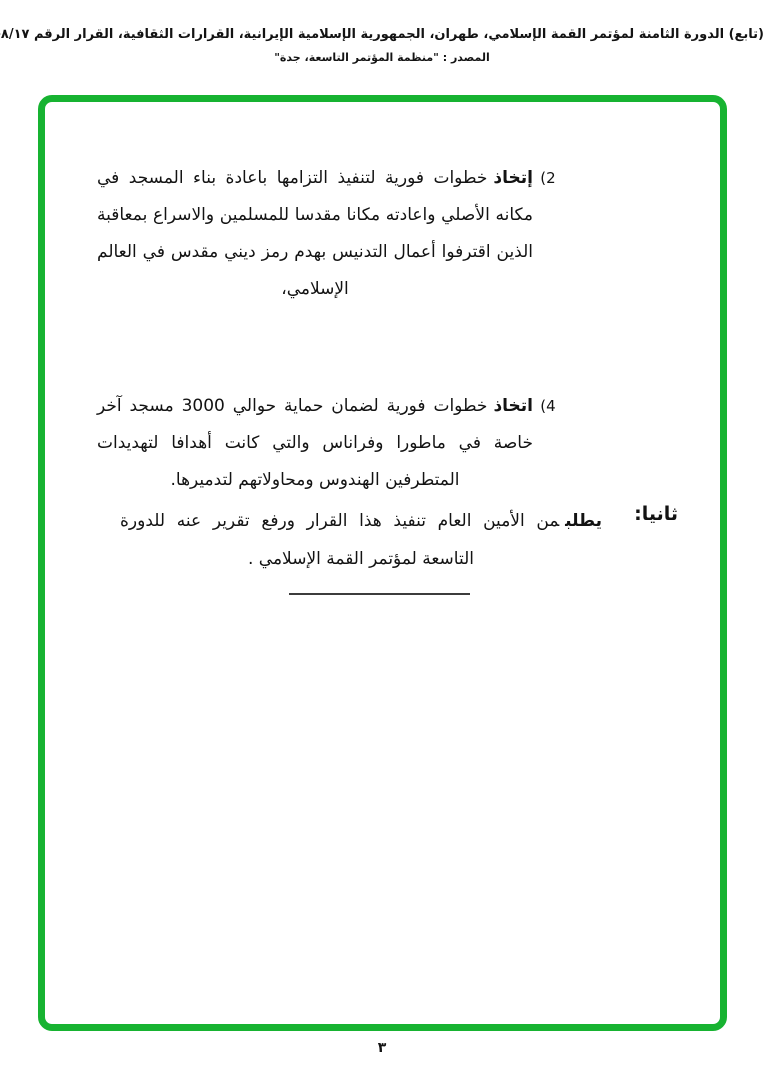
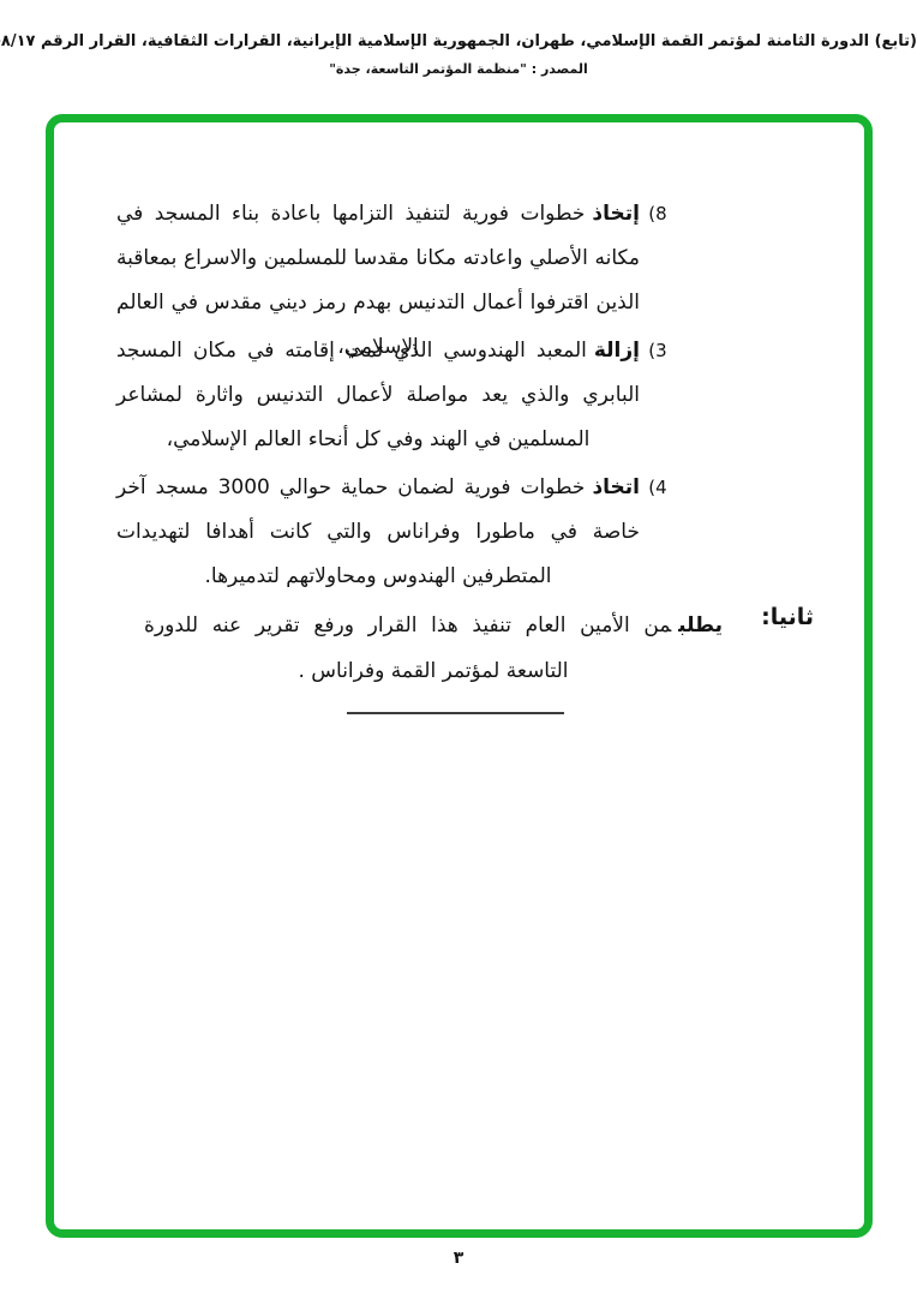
  (تابع) الدورة الثامنة لمؤتمر القمة الإسلامي، طهران، الجمهورية الإسلامية الإيرانية، القرارات الثقافية، القرار الرقم ٨/١٧
  المصدر : "منظمة المؤتمر التاسعة، جدة"
- (2
+ (8
  إتخاذخطوات فورية لتنفيذ التزامها باعادة بناء المسجد في مكانه الأصلي واعادته مكانا مقدسا للمسلمين والاسراع بمعاقبة الذين اقترفوا أعمال التدنيس بهدم رمز ديني مقدس في العالم الإسلامي،
+ (3
+ إزالةالمعبد الهندوسي الذي تمت إقامته في مكان المسجد البابري والذي يعد مواصلة لأعمال التدنيس واثارة لمشاعر المسلمين في الهند وفي كل أنحاء العالم الإسلامي،
  (4
  اتخاذخطوات فورية لضمان حماية حوالي 3000 مسجد آخر خاصة في ماطورا وفراناس والتي كانت أهدافا لتهديدات المتطرفين الهندوس ومحاولاتهم لتدميرها.
  ثانيا:
- يطلبمن الأمين العام تنفيذ هذا القرار ورفع تقرير عنه للدورة التاسعة لمؤتمر القمة الإسلامي .
+ يطلبمن الأمين العام تنفيذ هذا القرار ورفع تقرير عنه للدورة التاسعة لمؤتمر القمة وفراناس .
  ٣
